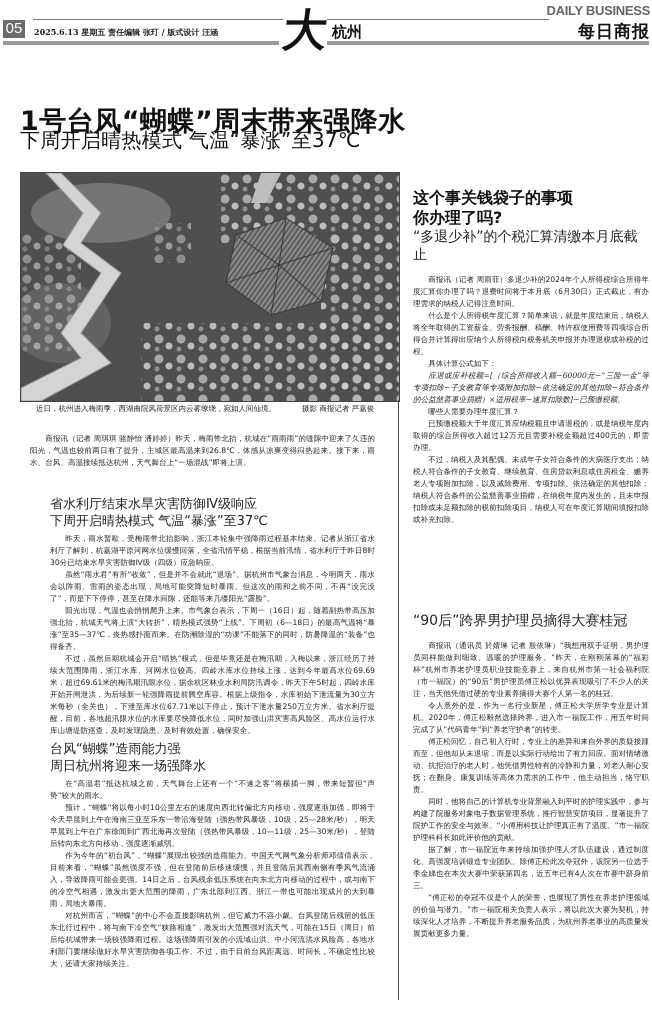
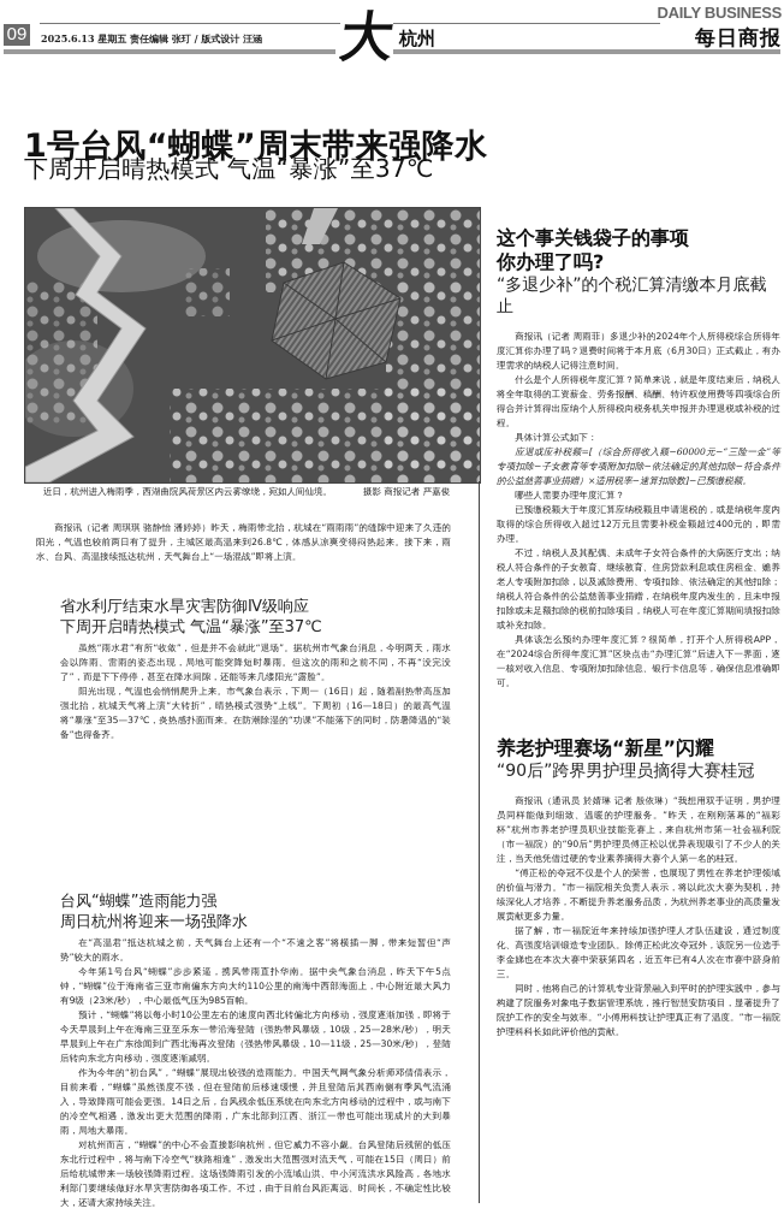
- 05
+ 09
  2025.6.13 星期五 责任编辑 张玎 / 版式设计 汪涵
  杭州
  DAILY BUSINESS
  每日商报
  1号台风“蝴蝶”周末带来强降水
  下周开启晴热模式 气温“暴涨”至37℃
  近日，杭州进入梅雨季，西湖曲院风荷景区内云雾缭绕，宛如人间仙境。 摄影 商报记者 严嘉俊
  商报讯（记者 周琪琪 骆静怡 潘婷婷）昨天，梅雨带北抬，杭城在“雨雨雨”的缝隙中迎来了久违的阳光，气温也较前两日有了提升，主城区最高温来到26.8℃，体感从凉爽变得闷热起来。接下来，雨水、台风、高温接续抵达杭州，天气舞台上“一场混战”即将上演。
  省水利厅结束水旱灾害防御Ⅳ级响应
  下周开启晴热模式 气温“暴涨”至37℃
- 昨天，雨水暂歇，受梅雨带北抬影响，浙江本轮集中强降雨过程基本结束。记者从浙江省水利厅了解到，杭嘉湖平原河网水位缓慢回落，全省汛情平稳，根据当前汛情，省水利厅于昨日8时30分已结束水旱灾害防御Ⅳ级（四级）应急响应。
  虽然“雨水君”有所“收敛”，但是并不会就此“退场”。据杭州市气象台消息，今明两天，雨水会以阵雨、雷雨的姿态出现，局地可能突降短时暴雨。但这次的雨和之前不同，不再“没完没了”，而是下下停停，甚至在降水间隙，还能等来几缕阳光“露脸”。
- 阳光出现，气温也会悄悄爬升上来。市气象台表示，下周一（16日）起，随着副热带高压加强北抬，杭城天气将上演“大转折”，晴热模式强势“上线”。下周初（6—18日）的最高气温将“暴涨”至35—37℃，炎热感扑面而来。在防潮除湿的“功课”不能落下的同时，防暑降温的“装备”也得备齐。
+ 阳光出现，气温也会悄悄爬升上来。市气象台表示，下周一（16日）起，随着副热带高压加强北抬，杭城天气将上演“大转折”，晴热模式强势“上线”。下周初（16—18日）的最高气温将“暴涨”至35—37℃，炎热感扑面而来。在防潮除湿的“功课”不能落下的同时，防暑降温的“装备”也得备齐。
- 不过，虽然后期杭城会开启“晴热”模式，但是毕竟还是在梅汛期，入梅以来，浙江经历了持续大范围降雨，浙江水库、河网水位较高。四岭水库水位持续上涨，达到今年最高水位69.69米，超过69.61米的梅汛期汛限水位，据余杭区林业水利局防汛调令，昨天下午5时起，四岭水库开始开闸泄洪，为后续新一轮强降雨提前腾空库容。根据上级指令，水库初始下泄流量为30立方米每秒（全关也），下泄至库水位67.71米以下停止，预计下泄水量250万立方米。省水利厅提醒，目前，各地超汛限水位的水库要尽快降低水位，同时加强山洪灾害高风险区、高水位运行水库山塘堤防巡查，及时发现隐患、及时有效处置，确保安全。
  台风“蝴蝶”造雨能力强
  周日杭州将迎来一场强降水
  在“高温君”抵达杭城之前，天气舞台上还有一个“不速之客”将横插一脚，带来短暂但“声势”较大的雨水。
+ 今年第1号台风“蝴蝶”步步紧逼，携风带雨直扑华南。据中央气象台消息，昨天下午5点钟，“蝴蝶”位于海南省三亚市南偏东方向大约110公里的南海中西部海面上，中心附近最大风力有9级（23米/秒），中心最低气压为985百帕。
  预计，“蝴蝶”将以每小时10公里左右的速度向西北转偏北方向移动，强度逐渐加强，即将于今天早晨到上午在海南三亚至乐东一带沿海登陆（强热带风暴级，10级，25—28米/秒），明天早晨到上午在广东徐闻到广西北海再次登陆（强热带风暴级，10—11级，25—30米/秒），登陆后转向东北方向移动，强度逐渐减弱。
  作为今年的“初台风”，“蝴蝶”展现出较强的造雨能力。中国天气网气象分析师邓倩倩表示，目前来看，“蝴蝶”虽然强度不强，但在登陆前后移速缓慢，并且登陆后其西南侧有季风气流涌入，导致降雨可能会更强。14日之后，台风残余低压系统在向东北方向移动的过程中，或与南下的冷空气相遇，激发出更大范围的降雨，广东北部到江西、浙江一带也可能出现成片的大到暴雨，局地大暴雨。
  对杭州而言，“蝴蝶”的中心不会直接影响杭州，但它威力不容小觑。台风登陆后残留的低压东北行过程中，将与南下冷空气“狭路相逢”，激发出大范围强对流天气，可能在15日（周日）前后给杭城带来一场较强降雨过程。这场强降雨引发的小流域山洪、中小河流洪水风险高，各地水利部门要继续做好水旱灾害防御各项工作。不过，由于目前台风距离远、时间长，不确定性比较大，还请大家持续关注。
  这个事关钱袋子的事项
  你办理了吗?
  “多退少补”的个税汇算清缴本月底截止
  商报讯（记者 周雨菲）多退少补的2024年个人所得税综合所得年度汇算你办理了吗？退费时间将于本月底（6月30日）正式截止，有办理需求的纳税人记得注意时间。
  什么是个人所得税年度汇算？简单来说，就是年度结束后，纳税人将全年取得的工资薪金、劳务报酬、稿酬、特许权使用费等四项综合所得合并计算得出应纳个人所得税向税务机关申报并办理退税或补税的过程。
  具体计算公式如下：
  应退或应补税额=[（综合所得收入额−60000元−“三险一金”等专项扣除−子女教育等专项附加扣除−依法确定的其他扣除−符合条件的公益慈善事业捐赠）×适用税率−速算扣除数]−已预缴税额。
  哪些人需要办理年度汇算？
  已预缴税额大于年度汇算应纳税额且申请退税的，或是纳税年度内取得的综合所得收入超过12万元且需要补税金额超过400元的，即需办理。
  不过，纳税人及其配偶、未成年子女符合条件的大病医疗支出；纳税人符合条件的子女教育、继续教育、住房贷款利息或住房租金、赡养老人专项附加扣除，以及减除费用、专项扣除、依法确定的其他扣除；纳税人符合条件的公益慈善事业捐赠，在纳税年度内发生的，且未申报扣除或未足额扣除的税前扣除项目，纳税人可在年度汇算期间填报扣除或补充扣除。
+ 具体该怎么预约办理年度汇算？很简单，打开个人所得税APP，在“2024综合所得年度汇算”区块点击“办理汇算”后进入下一界面，逐一核对收入信息、专项附加扣除信息、银行卡信息等，确保信息准确即可。
+ 养老护理赛场“新星”闪耀
  “90后”跨界男护理员摘得大赛桂冠
  商报讯（通讯员 於婧琳 记者 殷依琳）“我想用双手证明，男护理员同样能做到细致、温暖的护理服务。”昨天，在刚刚落幕的“福彩杯”杭州市养老护理员职业技能竞赛上，来自杭州市第一社会福利院（市一福院）的“90后”男护理员傅正松以优异表现吸引了不少人的关注，当天他凭借过硬的专业素养摘得大赛个人第一名的桂冠。
- 令人意外的是，作为一名行业新星，傅正松大学所学专业是计算机。2020年，傅正松毅然选择跨界，进入市一福院工作，用五年时间完成了从“代码青年”到“养老守护者”的转变。
- 傅正松回忆，自己初入行时，专业上的差异和来自外界的质疑接踵而至，但他却从未退缩，而是以实际行动给出了有力回应。面对情绪激动、抗拒治疗的老人时，他凭借男性特有的冷静和力量，对老人耐心安抚；在翻身、康复训练等高体力需求的工作中，他主动担当，恪守职责。
- 同时，他将自己的计算机专业背景融入到平时的护理实践中，参与构建了院服务对象电子数据管理系统，推行智慧安防项目，显著提升了院护工作的安全与效率。“小傅用科技让护理真正有了温度。”市一福院护理科科长如此评价他的贡献。
+ “傅正松的夺冠不仅是个人的荣誉，也展现了男性在养老护理领域的价值与潜力。”市一福院相关负责人表示，将以此次大赛为契机，持续深化人才培养，不断提升养老服务品质，为杭州养老事业的高质量发展贡献更多力量。
  据了解，市一福院近年来持续加强护理人才队伍建设，通过制度化、高强度培训锻造专业团队。除傅正松此次夺冠外，该院另一位选手李金娣也在本次大赛中荣获第四名，近五年已有4人次在市赛中跻身前三。
- “傅正松的夺冠不仅是个人的荣誉，也展现了男性在养老护理领域的价值与潜力。”市一福院相关负责人表示，将以此次大赛为契机，持续深化人才培养，不断提升养老服务品质，为杭州养老事业的高质量发展贡献更多力量。
+ 同时，他将自己的计算机专业背景融入到平时的护理实践中，参与构建了院服务对象电子数据管理系统，推行智慧安防项目，显著提升了院护工作的安全与效率。“小傅用科技让护理真正有了温度。”市一福院护理科科长如此评价他的贡献。
